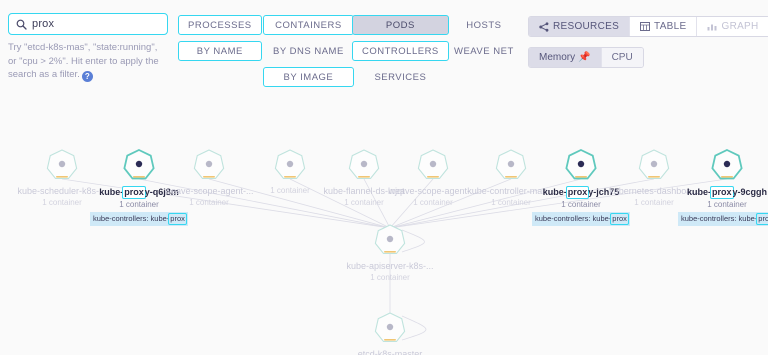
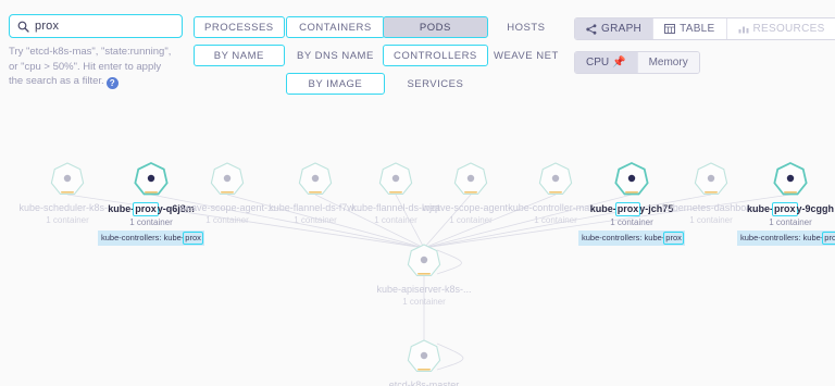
  prox
- Try "etcd-k8s-mas", "state:running", or "cpu > 2%". Hit enter to apply the search as a filter. ?
+ Try "etcd-k8s-mas", "state:running", or "cpu > 50%". Hit enter to apply the search as a filter. ?
  PROCESSES
  BY NAME
  CONTAINERS
  BY DNS NAME
  BY IMAGE
  PODS
  CONTROLLERS
  SERVICES
  HOSTS
  WEAVE NET
- RESOURCES
+ GRAPH
  TABLE
- GRAPH
+ RESOURCES
- Memory
+ CPU
  📌
- CPU
+ Memory
  kube-scheduler-k8s-...
  1 container
  kube-proxy-q6j8m
  1 container
  kube-controllers: kube-prox
  weave-scope-agent-...
  1 container
+ kube-flannel-ds-f7w...
  1 container
  kube-flannel-ds-lnjqt
  1 container
  weave-scope-agent-...
  1 container
  kube-controller-man...
  1 container
  kube-proxy-jch75
  1 container
  kube-controllers: kube-prox
  kubernetes-dashboa...
  1 container
  kube-proxy-9cggh
  1 container
  kube-controllers: kube-pro
  kube-apiserver-k8s-...
  1 container
  etcd-k8s-master
